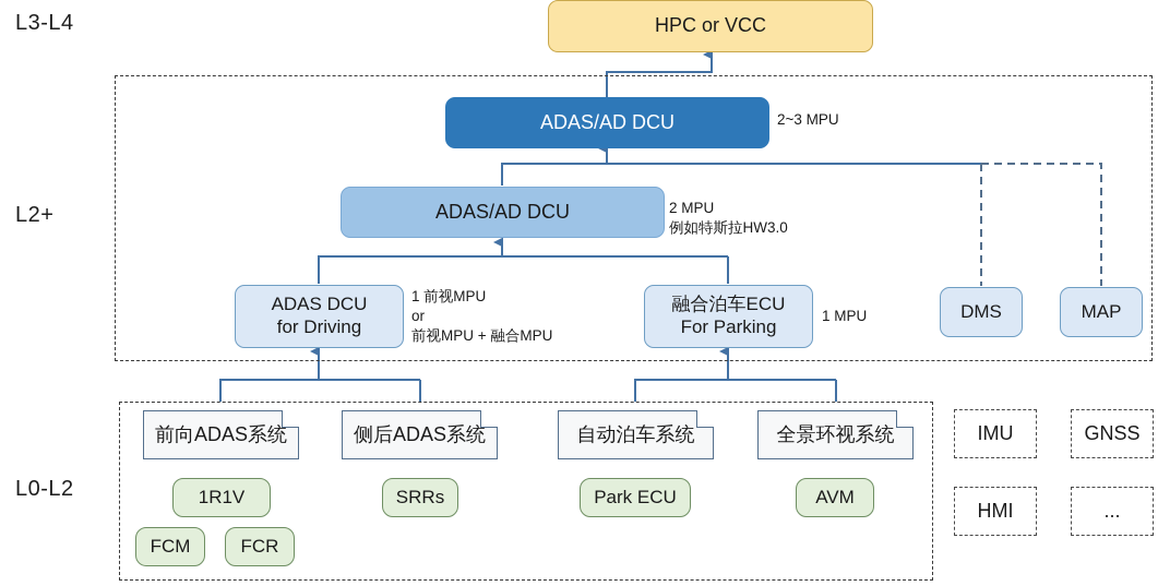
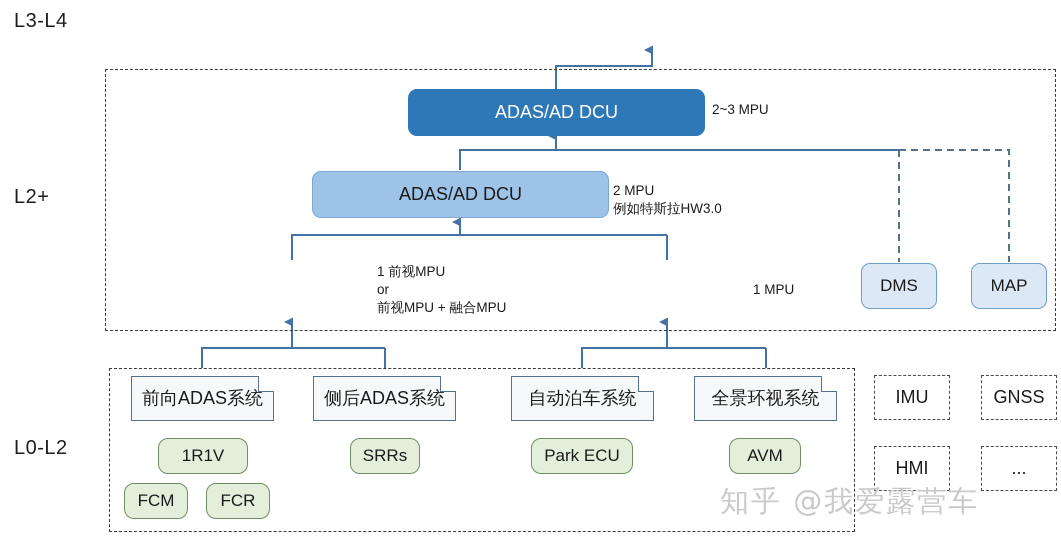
  L3-L4
  L2+
  L0-L2
- HPC or VCC
  ADAS/AD DCU
  2~3 MPU
  ADAS/AD DCU
  2 MPU
  例如特斯拉HW3.0
- ADAS DCU
- for Driving
  1 前视MPU
  or
  前视MPU + 融合MPU
- 融合泊车ECU
- For Parking
  1 MPU
  DMS
  MAP
  前向ADAS系统
  侧后ADAS系统
  自动泊车系统
  全景环视系统
  1R1V
  FCM
  FCR
  SRRs
  Park ECU
  AVM
  IMU
  GNSS
  HMI
  ...
+ 知乎 @我爱露营车
